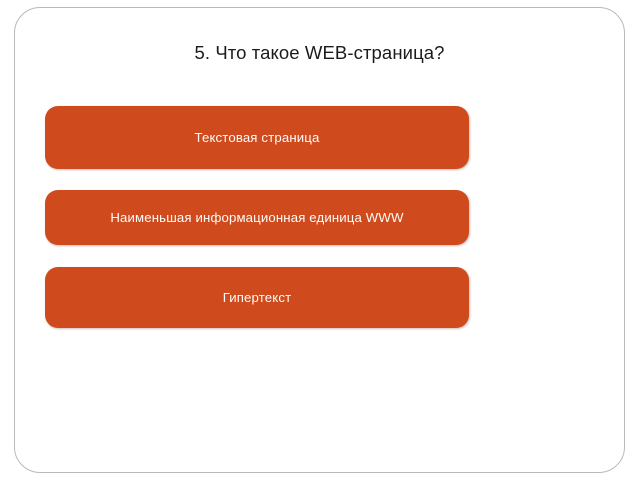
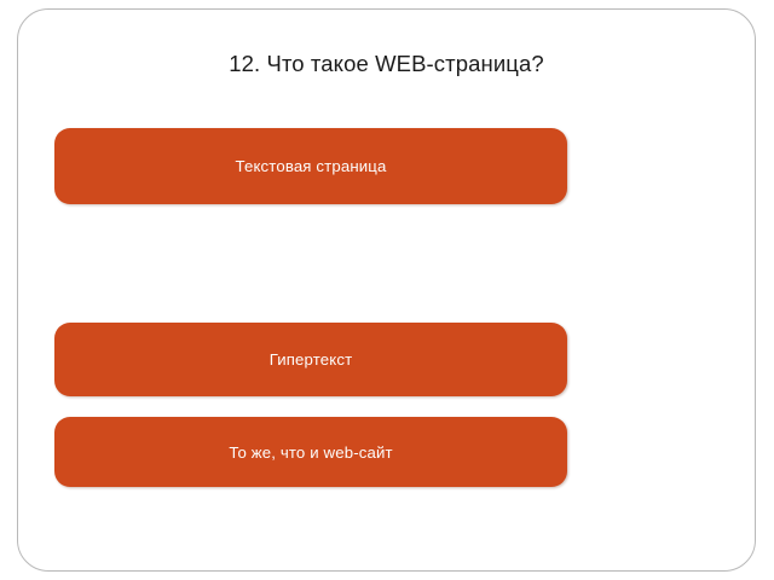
- 5. Что такое WEB-страница?
+ 12. Что такое WEB-страница?
  Текстовая страница
- Наименьшая информационная единица WWW
  Гипертекст
+ То же, что и web-сайт
